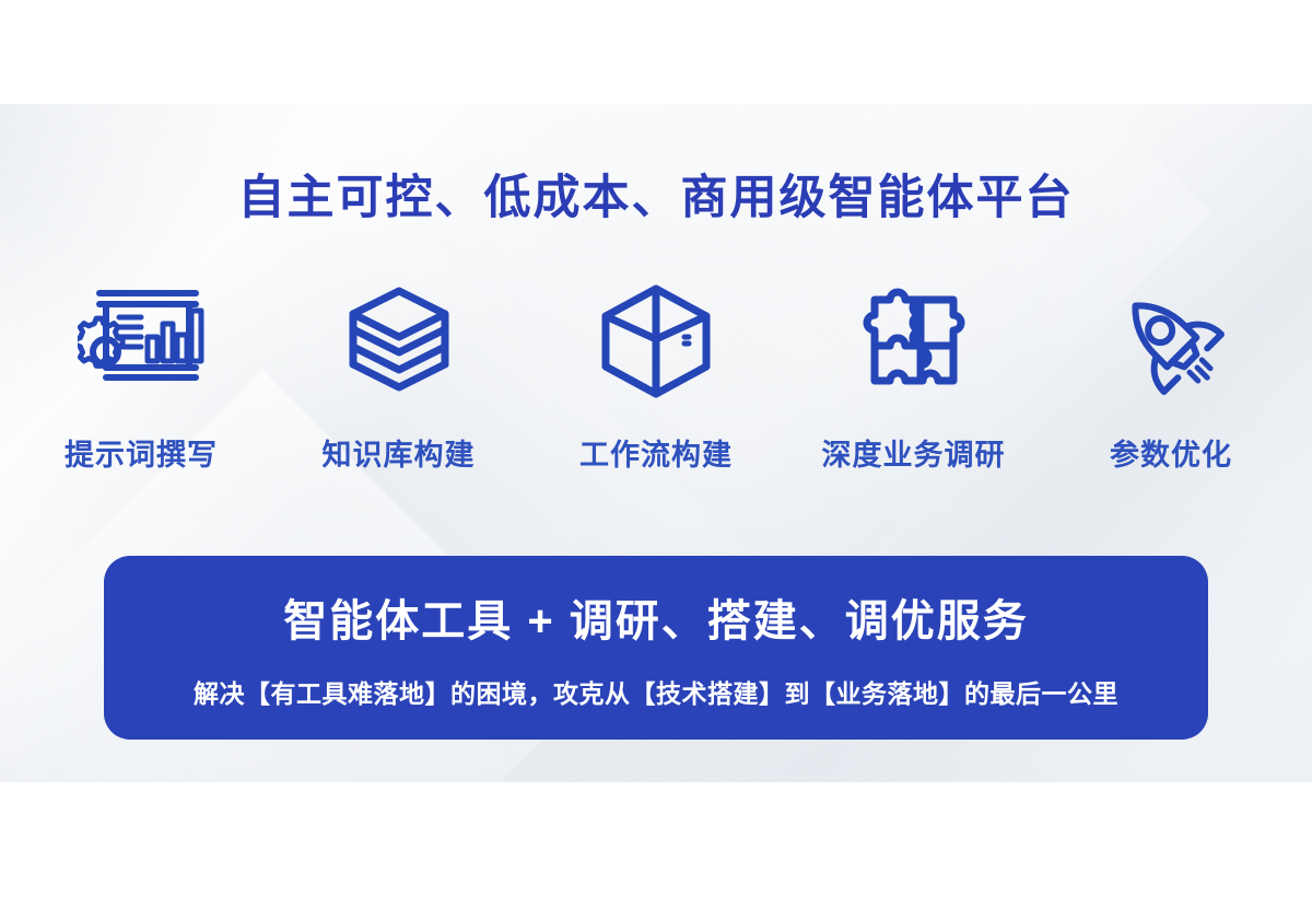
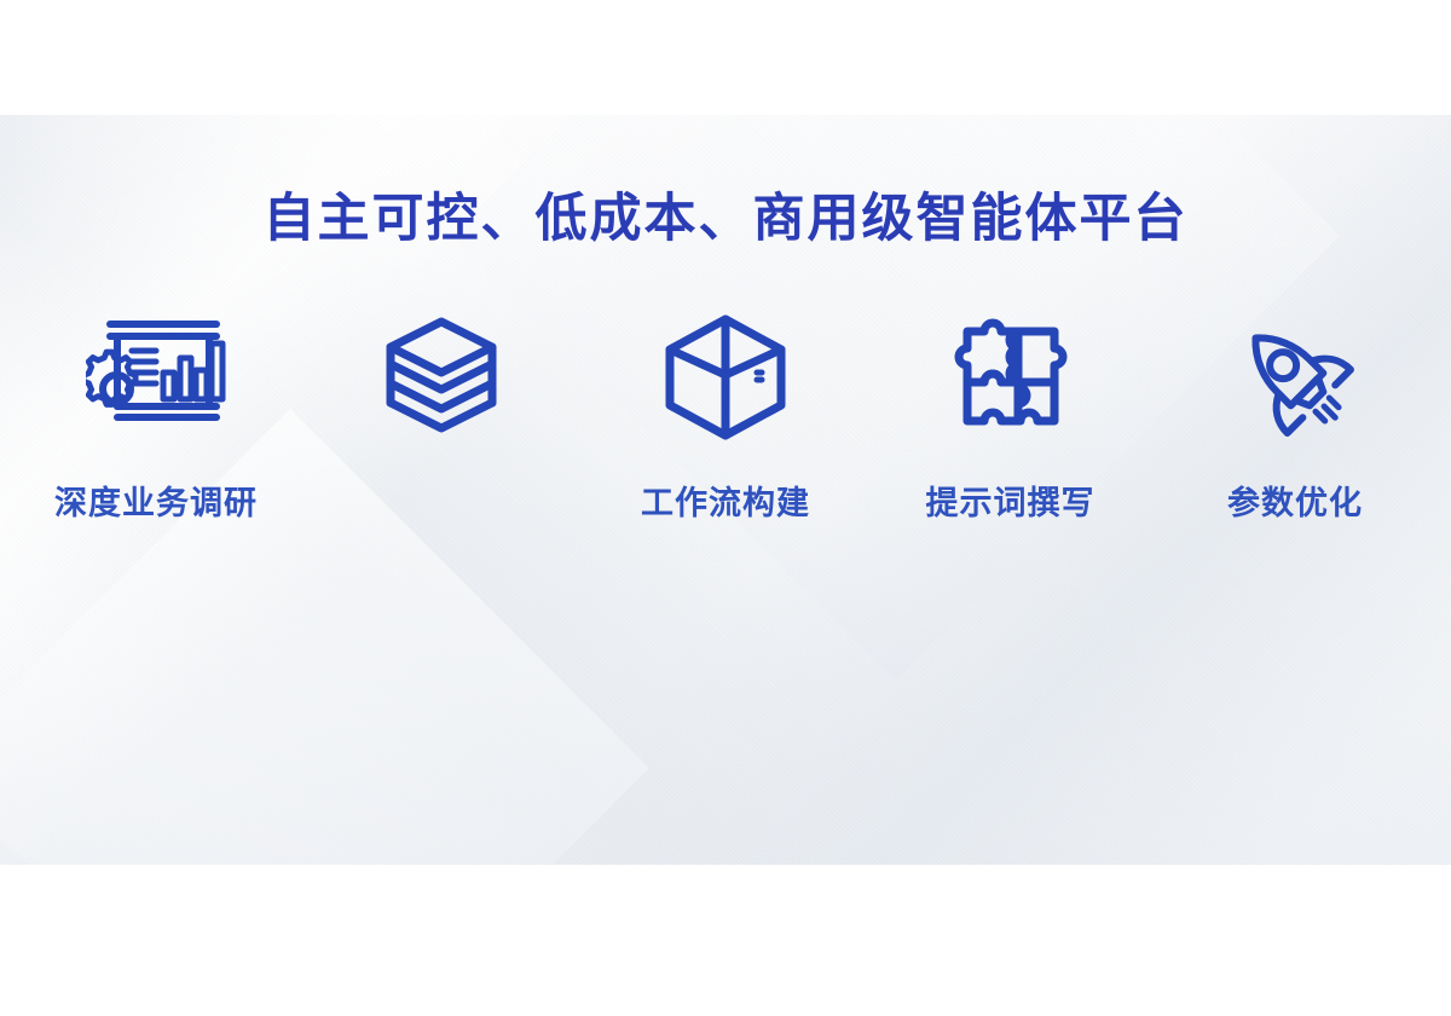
  自主可控、低成本、商用级智能体平台
- 提示词撰写
+ 深度业务调研
- 知识库构建
  工作流构建
- 深度业务调研
+ 提示词撰写
  参数优化
- 智能体工具 + 调研、搭建、调优服务
- 解决【有工具难落地】的困境，攻克从【技术搭建】到【业务落地】的最后一公里
